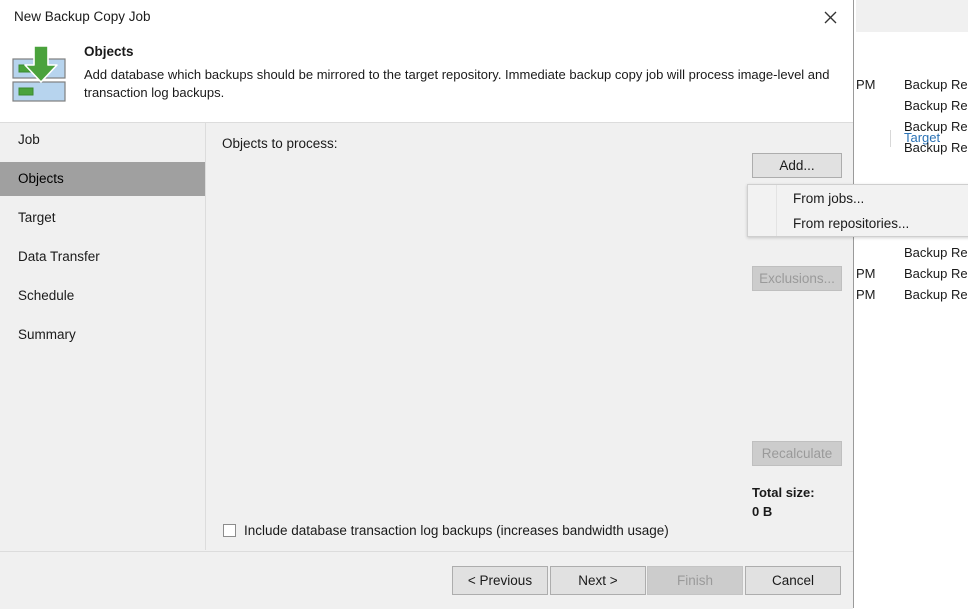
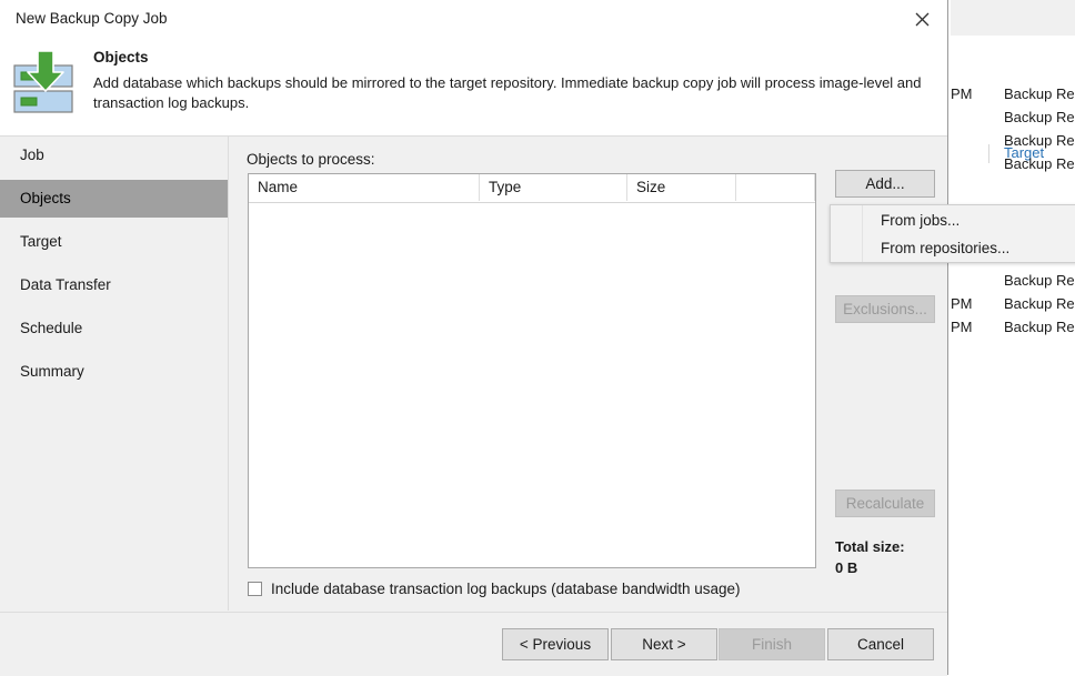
  Target
  PM
  Backup Re
  Backup Re
  Backup Re
  Backup Re
  Backup Re
  PM
  Backup Re
  PM
  Backup Re
  New Backup Copy Job
  Objects
  Add database which backups should be mirrored to the target repository. Immediate backup copy job will process image-level and transaction log backups.
  Job
  Objects
  Target
  Data Transfer
  Schedule
  Summary
  Objects to process:
+ Name
+ Type
+ Size
  Add...
  Exclusions...
  Recalculate
  Total size:
  0 B
- Include database transaction log backups (increases bandwidth usage)
+ Include database transaction log backups (database bandwidth usage)
  < Previous
  Next >
  Finish
  Cancel
  From jobs...
  From repositories...
